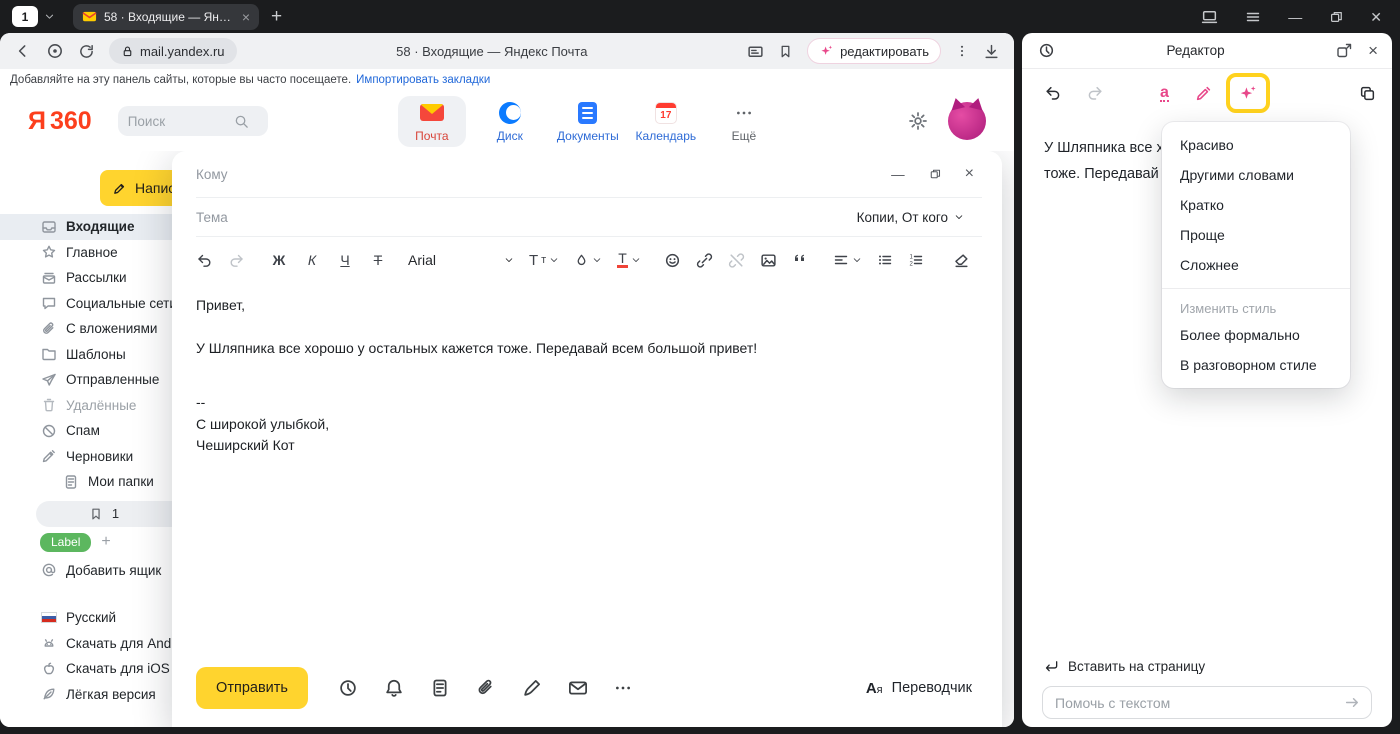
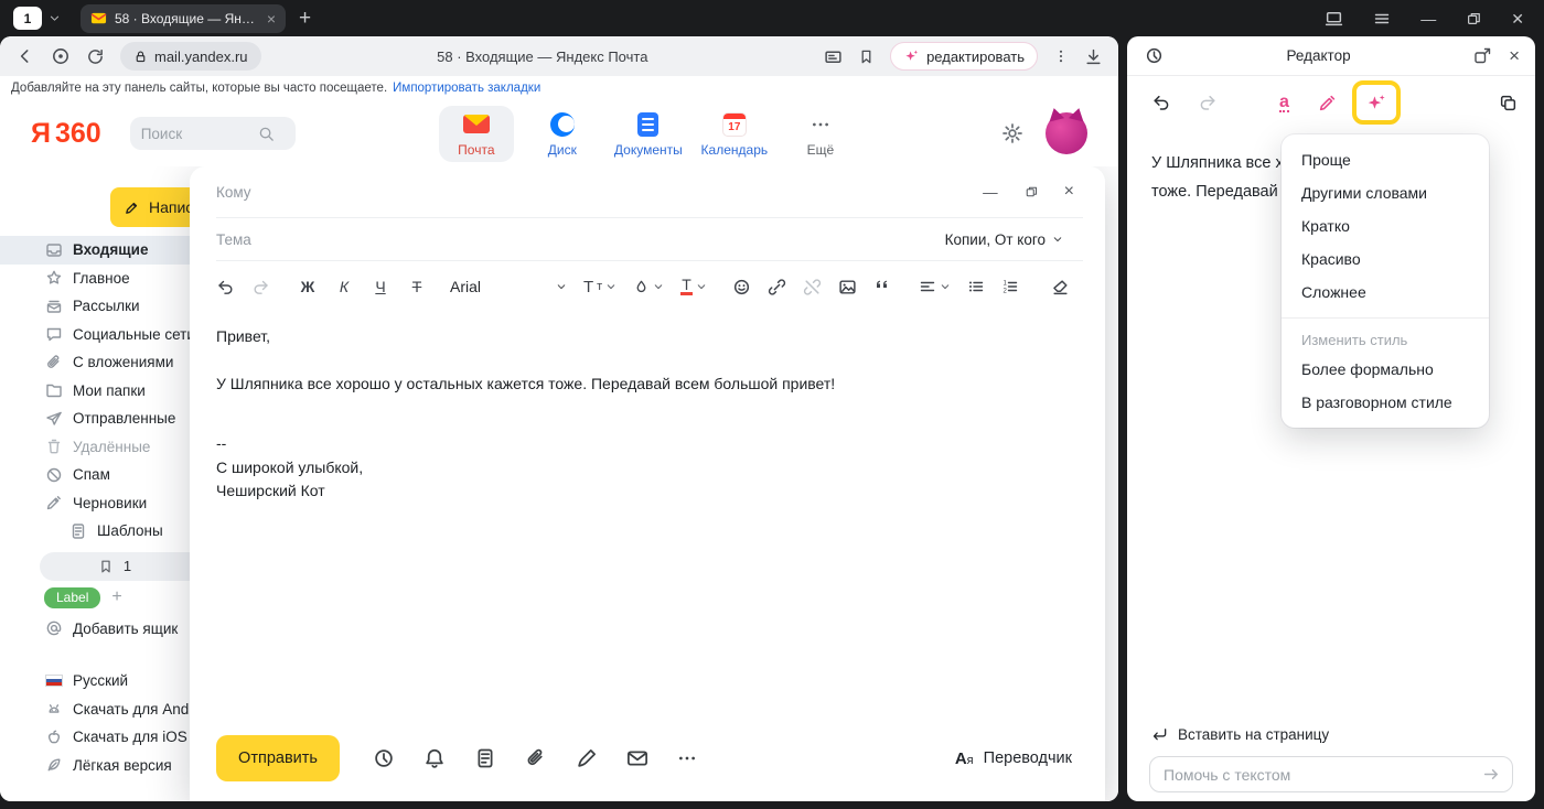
  1
  ×
  +
  —
  ✕
  mail.yandex.ru
  58 · Входящие — Яндекс Почта
  редактировать
  Добавляйте на эту панель сайты, которые вы часто посещаете.
  Импортировать закладки
  Я
  360
  Поиск
  Почта
  Диск
  Документы
  17
  Календарь
  Ещё
  Входящие
  Главное
  Рассылки
  Социальные сет
  С вложениями
- Шаблоны
+ Мои папки
  Отправленные
  Удалённые
  Спам
  Черновики
- Мои папки
+ Шаблоны
  1
  Label
  +
  Добавить ящик
  Русский
  Скачать для And
  Скачать для iOS
  Лёгкая версия
  Кому
  —
  ×
  Тема
  Копии, От кого
  Ж
  К
  Ч
  Т
  Arial
  Т
  т
  Т
  Привет,
  У Шляпника все хорошо у остальных кажется тоже. Передавай всем большой привет!
  --
  С широкой улыбкой,
  Чеширский Кот
  Отправить
  Ая
  Переводчик
  Редактор
  ×
  a
- Красиво
+ Проще
  Другими словами
  Кратко
- Проще
+ Красиво
  Сложнее
  Изменить стиль
  Более формально
  В разговорном стиле
  Вставить на страницу
  Помочь с текстом
